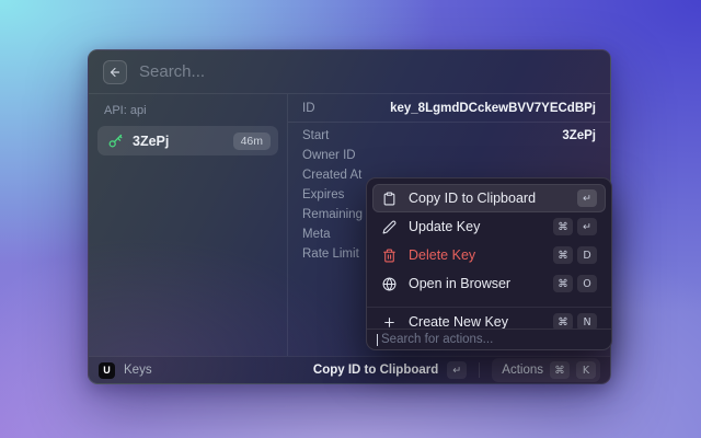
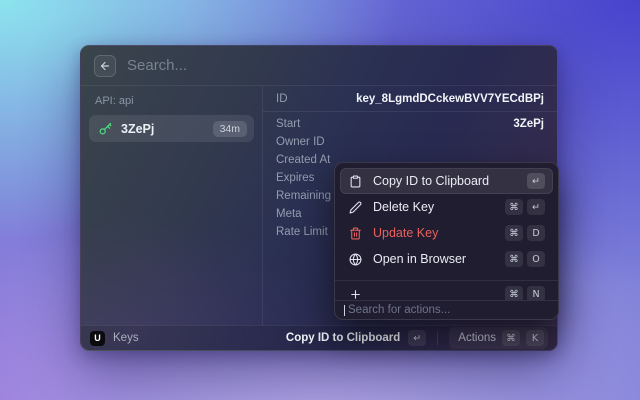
  Search...
  API: api
  3ZePj
- 46m
+ 34m
  ID
  key_8LgmdDCckewBVV7YECdBPj
  Start
  3ZePj
  Owner ID
  Created At
  Expires
  Remaining
  Meta
  Rate Limit
  Copy ID to Clipboard
  ↵
- Update Key
+ Delete Key
  ⌘
  ↵
- Delete Key
+ Update Key
  ⌘
  D
  Open in Browser
  ⌘
  O
- Create New Key
  ⌘
  N
  Search for actions...
  U
  Keys
  Copy ID to Clipboard
  ↵
  Actions
  ⌘
  K
